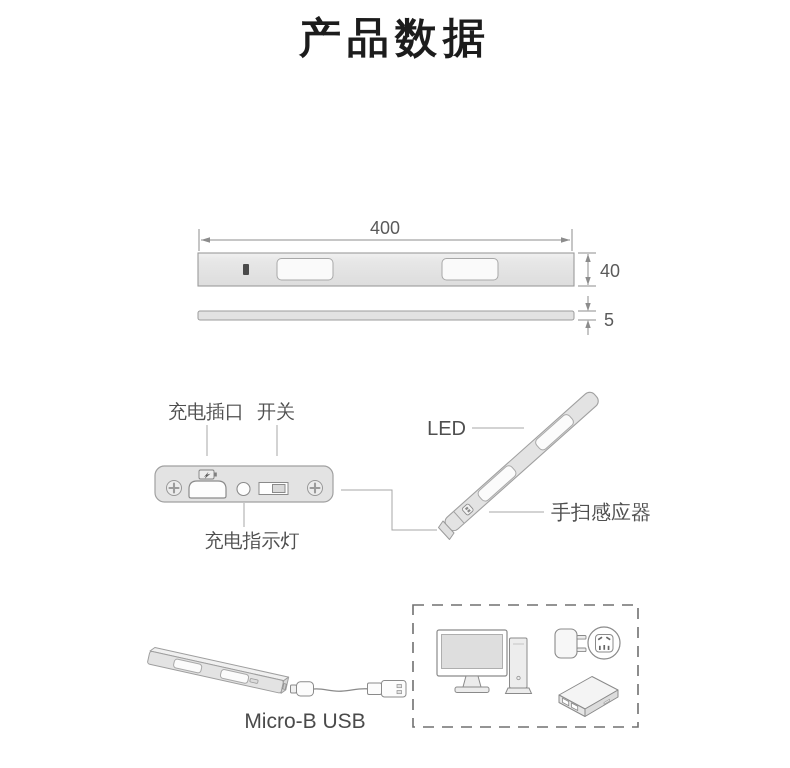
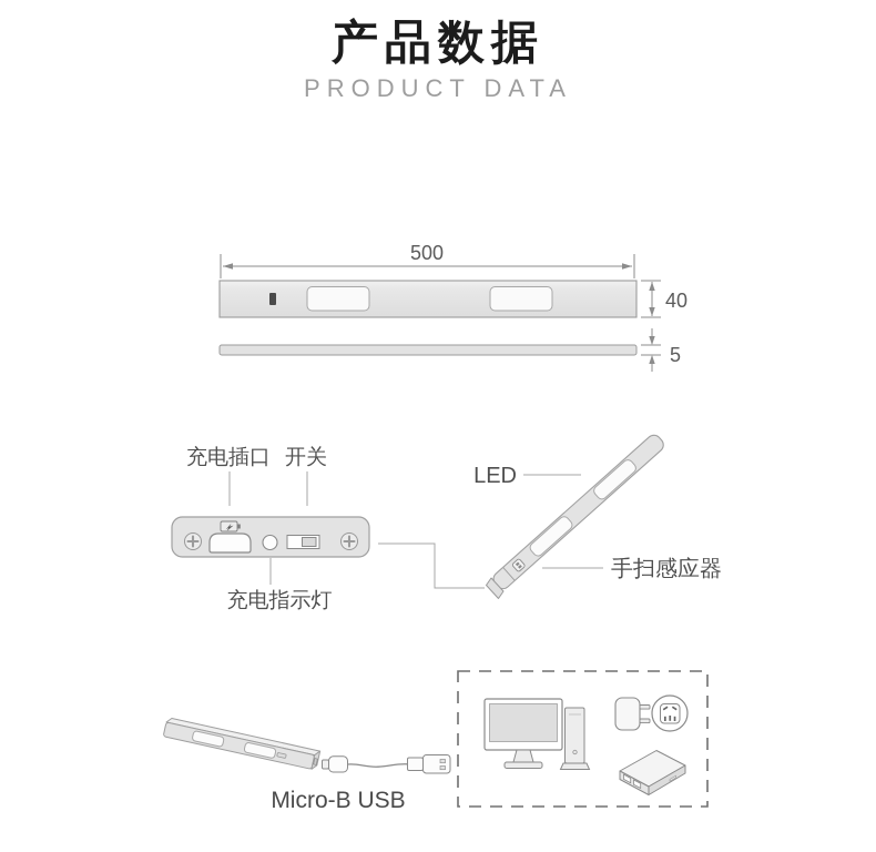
  产品数据
+ PRODUCT DATA
- 400
+ 500
  40
  5
  充电插口
  开关
  充电指示灯
  LED
  手扫感应器
  Micro-B USB
